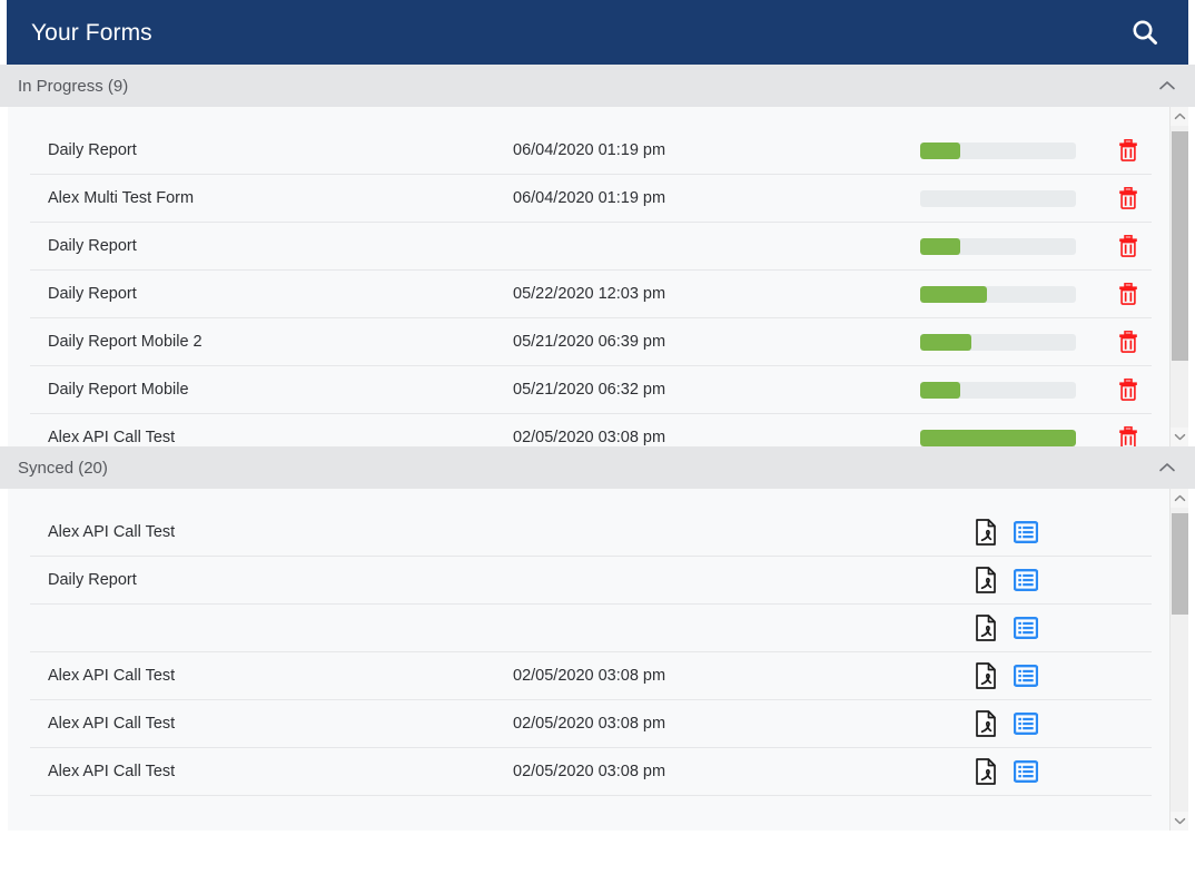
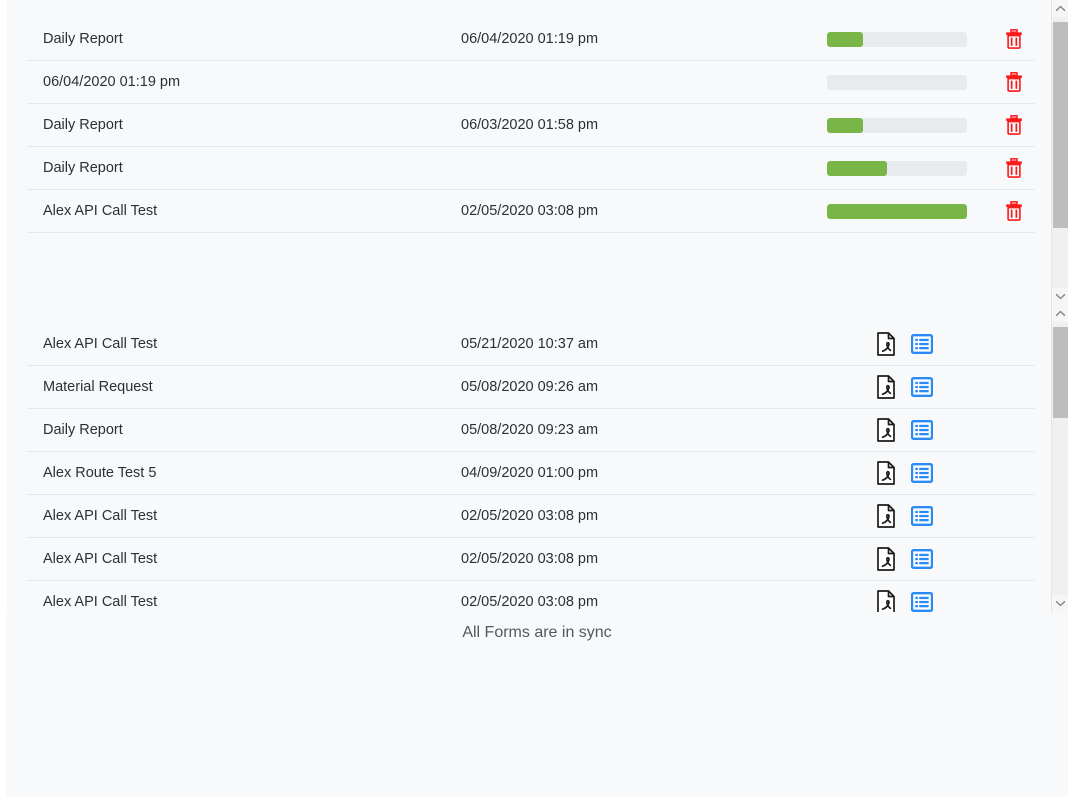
- Your Forms
- In Progress (9)
  Daily Report
  06/04/2020 01:19 pm
- Alex Multi Test Form
  06/04/2020 01:19 pm
  Daily Report
+ 06/03/2020 01:58 pm
  Daily Report
- 05/22/2020 12:03 pm
- Daily Report Mobile 2
- 05/21/2020 06:39 pm
- Daily Report Mobile
- 05/21/2020 06:32 pm
  Alex API Call Test
  02/05/2020 03:08 pm
- Synced (20)
  Alex API Call Test
+ 05/21/2020 10:37 am
+ Material Request
+ 05/08/2020 09:26 am
  Daily Report
+ 05/08/2020 09:23 am
+ Alex Route Test 5
+ 04/09/2020 01:00 pm
  Alex API Call Test
  02/05/2020 03:08 pm
  Alex API Call Test
  02/05/2020 03:08 pm
  Alex API Call Test
  02/05/2020 03:08 pm
+ All Forms are in sync
